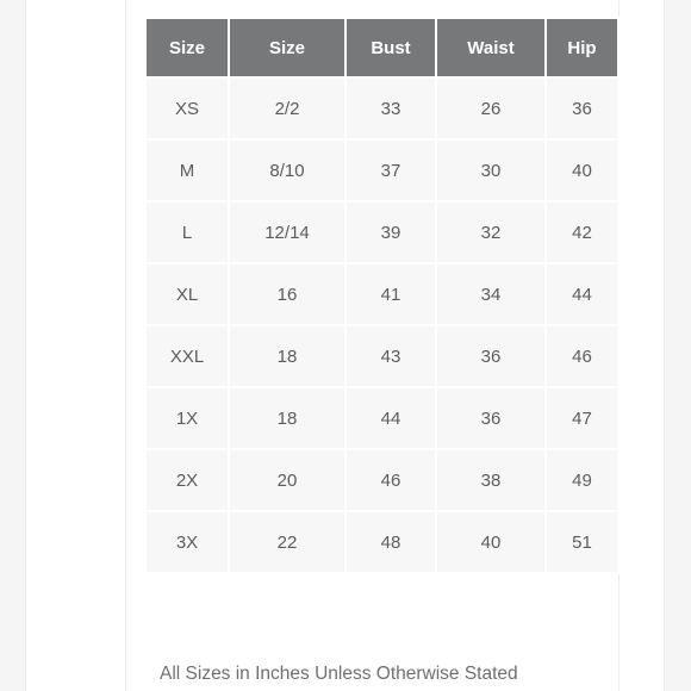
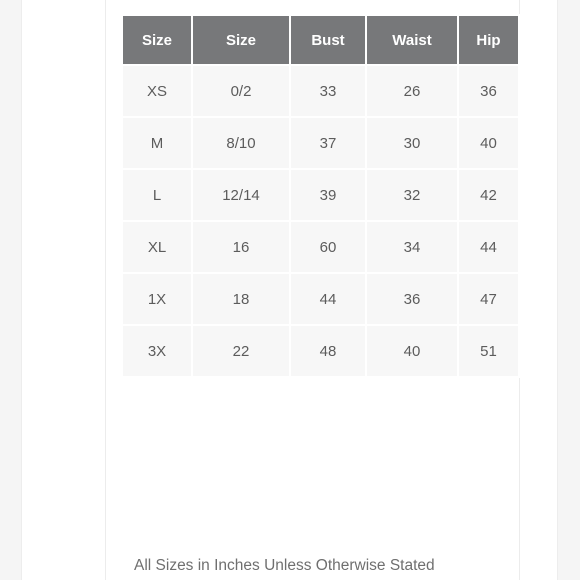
  Size	Size	Bust	Waist	Hip
- XS	2/2	33	26	36
+ XS	0/2	33	26	36
  M	8/10	37	30	40
  L	12/14	39	32	42
- XL	16	41	34	44
+ XL	16	60	34	44
- XXL	18	43	36	46
  1X	18	44	36	47
- 2X	20	46	38	49
  3X	22	48	40	51
  All Sizes in Inches Unless Otherwise Stated
